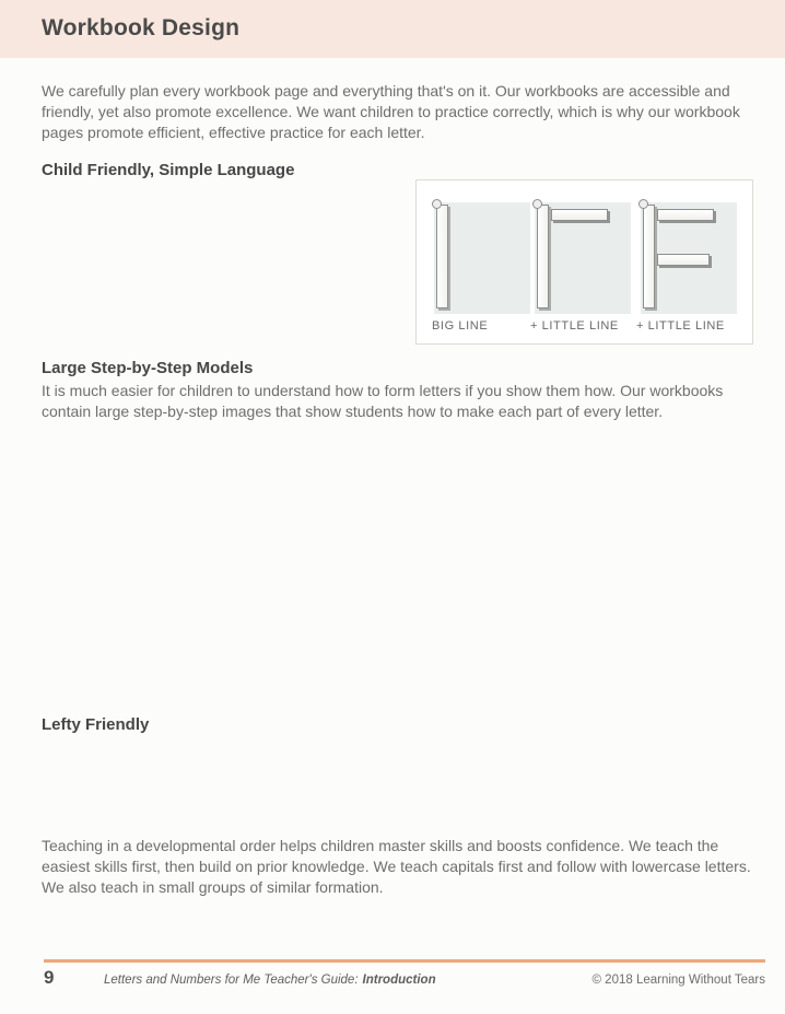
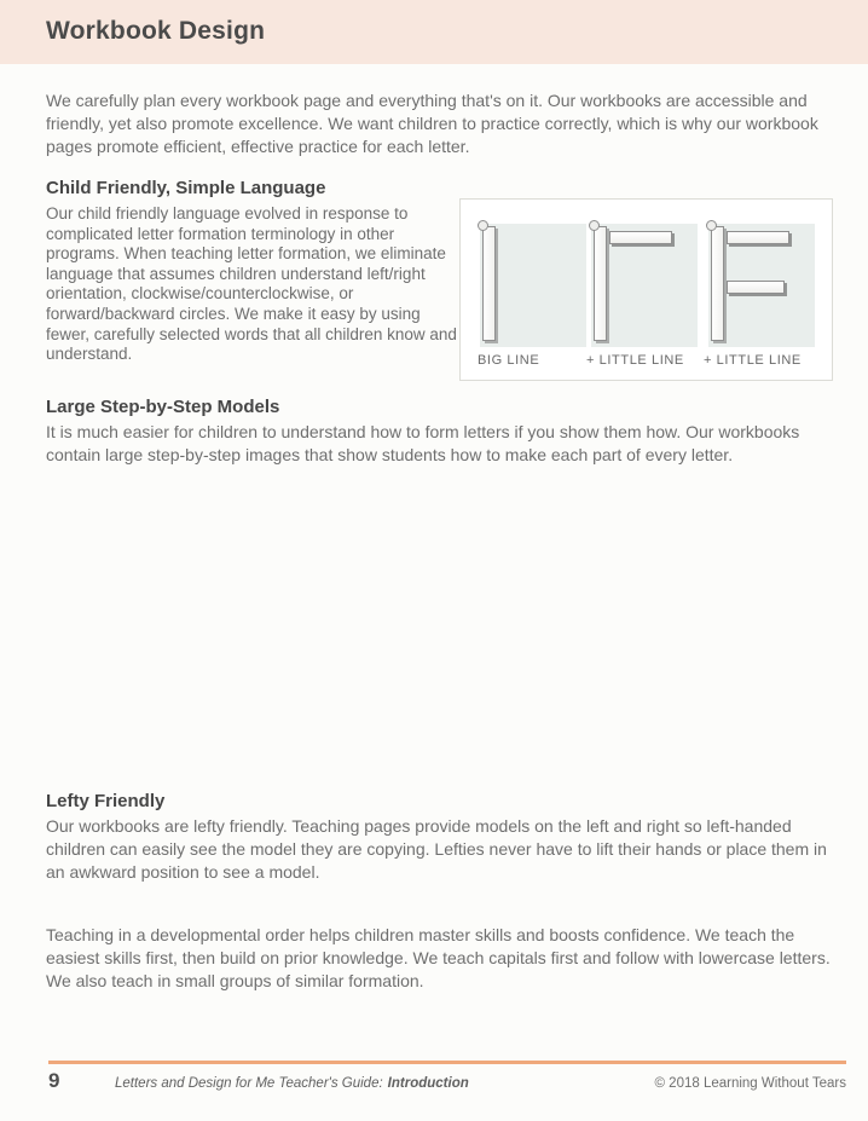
  Workbook Design
  We carefully plan every workbook page and everything that's on it. Our workbooks are accessible and friendly, yet also promote excellence. We want children to practice correctly, which is why our workbook pages promote efficient, effective practice for each letter.
  Child Friendly, Simple Language
+ Our child friendly language evolved in response to complicated letter formation terminology in other programs. When teaching letter formation, we eliminate language that assumes children understand left/right orientation, clockwise/counterclockwise, or forward/backward circles. We make it easy by using fewer, carefully selected words that all children know and understand.
  BIG LINE
  + LITTLE LINE
  + LITTLE LINE
  Large Step-by-Step Models
  It is much easier for children to understand how to form letters if you show them how. Our workbooks contain large step-by-step images that show students how to make each part of every letter.
  Lefty Friendly
+ Our workbooks are lefty friendly. Teaching pages provide models on the left and right so left-handed children can easily see the model they are copying. Lefties never have to lift their hands or place them in an awkward position to see a model.
  Teaching in a developmental order helps children master skills and boosts confidence. We teach the easiest skills first, then build on prior knowledge. We teach capitals first and follow with lowercase letters. We also teach in small groups of similar formation.
  9
- Letters and Numbers for Me Teacher's Guide: Introduction
+ Letters and Design for Me Teacher's Guide: Introduction
  © 2018 Learning Without Tears
